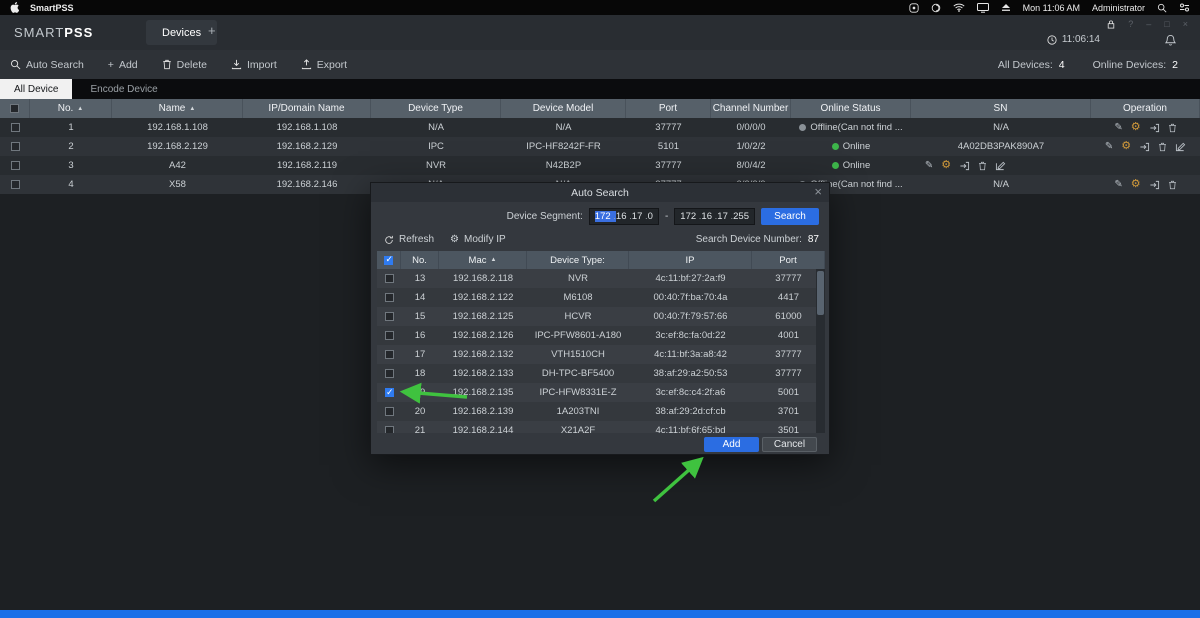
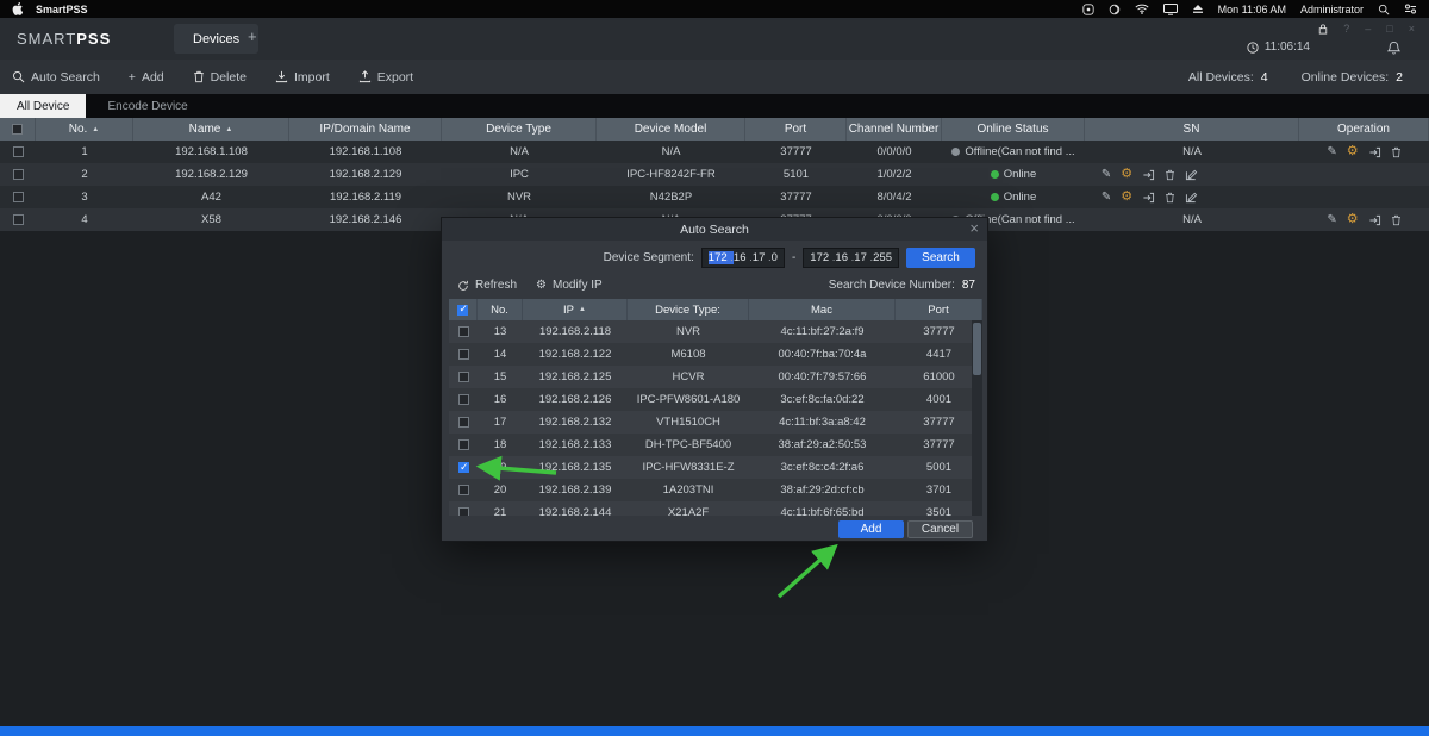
  SmartPSS
  Mon 11:06 AM
  Administrator
  SMARTPSS
  Devices
  +
  ?
  –
  □
  ×
  11:06:14
  Auto Search
  +
  Add
  Delete
  Import
  Export
  All Devices:
  4
  Online Devices:
  2
  All Device
  Encode Device
  No.
  Name
  IP/Domain Name
  Device Type
  Device Model
  Port
  Channel Number
  Online Status
  SN
  Operation
  1
  192.168.1.108
  192.168.1.108
  N/A
  N/A
  37777
  0/0/0/0
  Offline(Can not find ...
  N/A
  ✎
  ⚙
  2
  192.168.2.129
  192.168.2.129
  IPC
  IPC-HF8242F-FR
  5101
  1/0/2/2
  Online
- 4A02DB3PAK890A7
  ✎
  ⚙
  3
  A42
  192.168.2.119
  NVR
  N42B2P
  37777
  8/0/4/2
  Online
  ✎
  ⚙
  4
  X58
  192.168.2.146
  e(Can not find ...
  N/A
  ✎
  ⚙
  Auto Search
  ×
  Device Segment:
  172
  16
  17
  0
  -
  172
  16
  17
  255
  Search
  Refresh
  ⚙
  Modify IP
  Search Device Number:
  87
  No.
- Mac
+ IP
  Device Type:
- IP
+ Mac
  Port
  13
  192.168.2.118
  NVR
  4c:11:bf:27:2a:f9
  37777
  14
  192.168.2.122
  M6108
  00:40:7f:ba:70:4a
  4417
  15
  192.168.2.125
  HCVR
  00:40:7f:79:57:66
  61000
  16
  192.168.2.126
  IPC-PFW8601-A180
  3c:ef:8c:fa:0d:22
  4001
  17
  192.168.2.132
  VTH1510CH
  4c:11:bf:3a:a8:42
  37777
  18
  192.168.2.133
  DH-TPC-BF5400
  38:af:29:a2:50:53
  37777
  192.168.2.135
  IPC-HFW8331E-Z
  3c:ef:8c:c4:2f:a6
  5001
  20
  192.168.2.139
  1A203TNI
  38:af:29:2d:cf:cb
  3701
  21
  192.168.2.144
  X21A2F
  4c:11:bf:6f:65:bd
  3501
  Add
  Cancel
